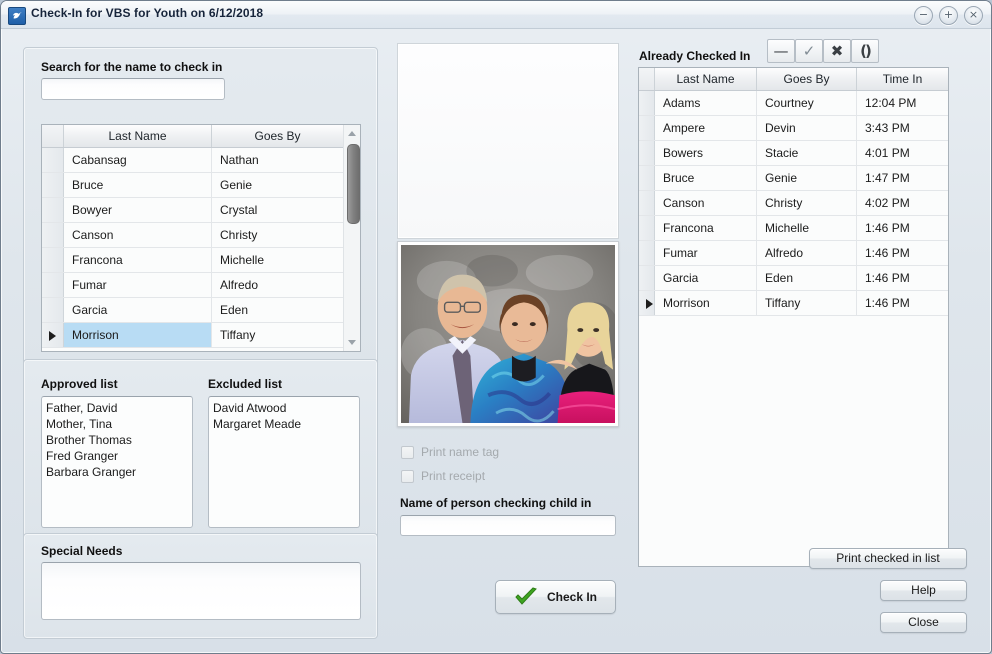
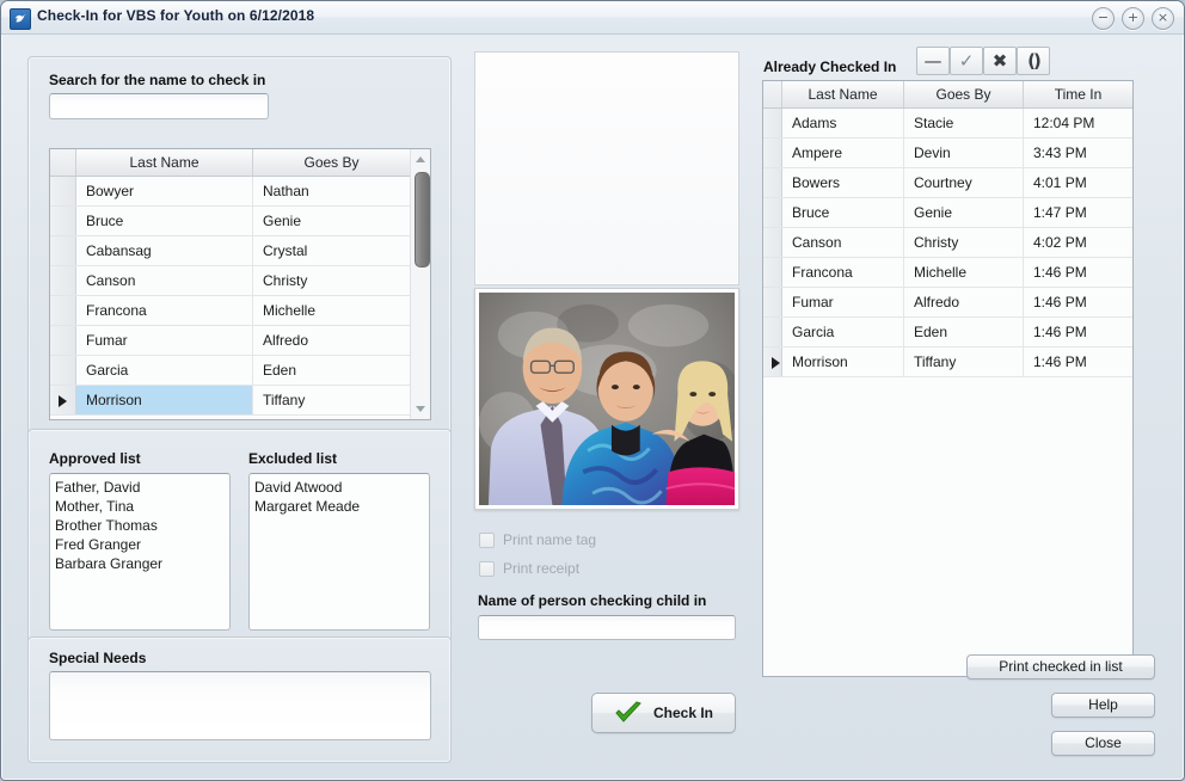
  Check-In for VBS for Youth on 6/12/2018
  −
  +
  ×
  Search for the name to check in
  Last Name
  Goes By
- Cabansag
+ Bowyer
  Nathan
  Bruce
  Genie
- Bowyer
+ Cabansag
  Crystal
  Canson
  Christy
  Francona
  Michelle
  Fumar
  Alfredo
  Garcia
  Eden
  Morrison
  Tiffany
  Approved list
  Father, David
  Mother, Tina
  Brother Thomas
  Fred Granger
  Barbara Granger
  Excluded list
  David Atwood
  Margaret Meade
  Special Needs
  Print name tag
  Print receipt
  Name of person checking child in
  Check In
  Already Checked In
  —
  ✓
  ✖
  ()
  Last Name
  Goes By
  Time In
  Adams
- Courtney
+ Stacie
  12:04 PM
  Ampere
  Devin
  3:43 PM
  Bowers
- Stacie
+ Courtney
  4:01 PM
  Bruce
  Genie
  1:47 PM
  Canson
  Christy
  4:02 PM
  Francona
  Michelle
  1:46 PM
  Fumar
  Alfredo
  1:46 PM
  Garcia
  Eden
  1:46 PM
  Morrison
  Tiffany
  1:46 PM
  Print checked in list
  Help
  Close
